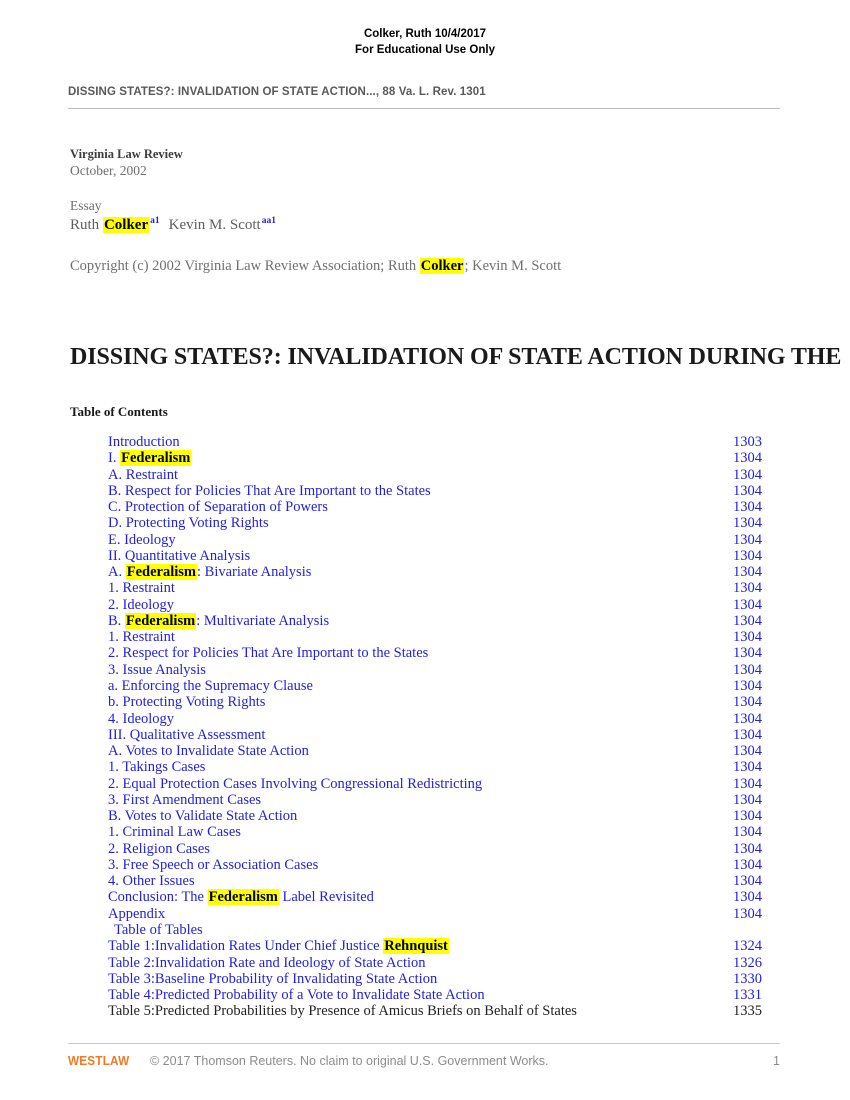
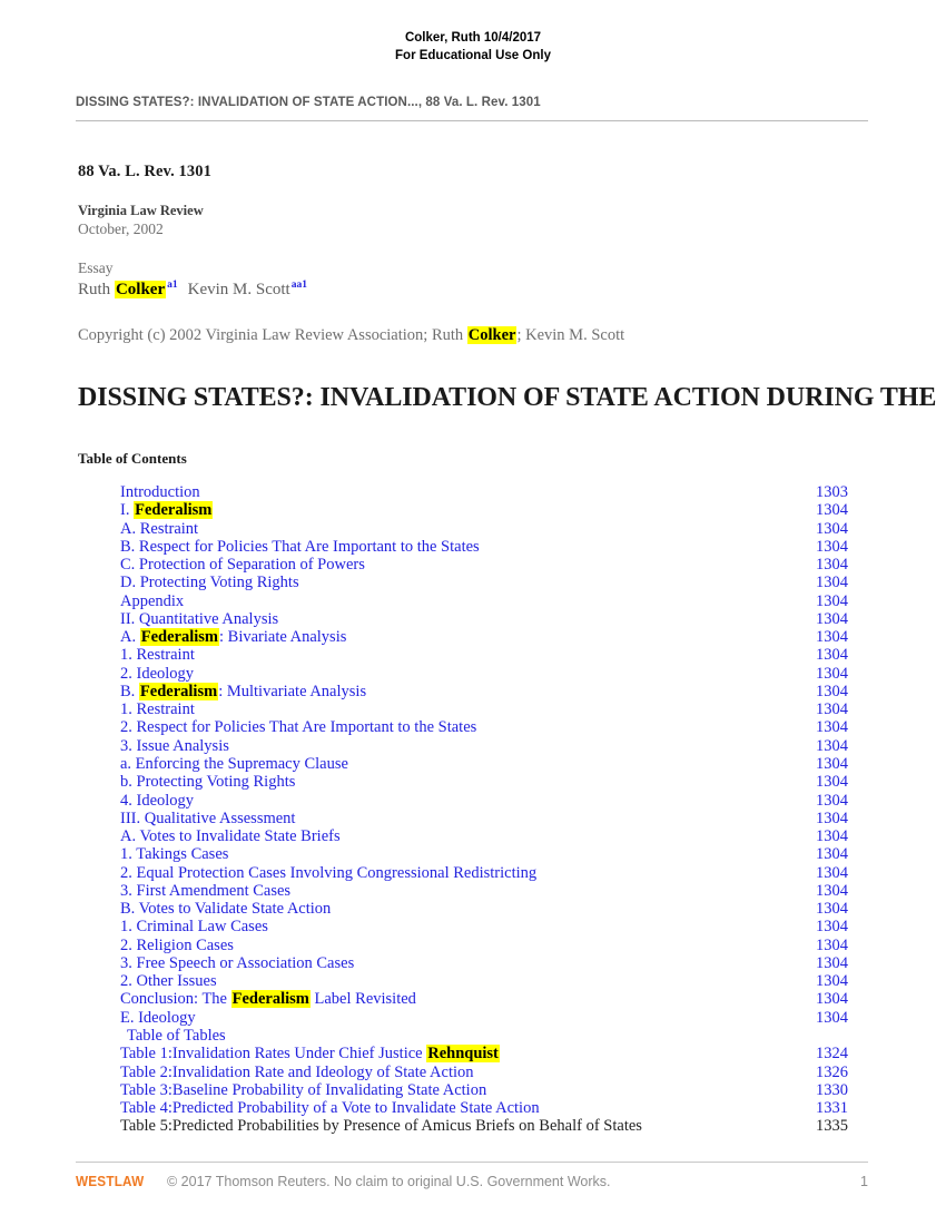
  Colker, Ruth 10/4/2017
  For Educational Use Only
  DISSING STATES?: INVALIDATION OF STATE ACTION..., 88 Va. L. Rev. 1301
+ 88 Va. L. Rev. 1301
  Virginia Law Review
  October, 2002
  Essay
  Ruth Colker a1 Kevin M. Scottaa1
  Copyright (c) 2002 Virginia Law Review Association; Ruth Colker; Kevin M. Scott
  DISSING STATES?: INVALIDATION OF STATE ACTION DURING THE
  Table of Contents
  Introduction
  1303
  I. Federalism
  1304
  A. Restraint
  1304
  B. Respect for Policies That Are Important to the States
  1304
  C. Protection of Separation of Powers
  1304
  D. Protecting Voting Rights
  1304
- E. Ideology
+ Appendix
  1304
  II. Quantitative Analysis
  1304
  A. Federalism: Bivariate Analysis
  1304
  1. Restraint
  1304
  2. Ideology
  1304
  B. Federalism: Multivariate Analysis
  1304
  1. Restraint
  1304
  2. Respect for Policies That Are Important to the States
  1304
  3. Issue Analysis
  1304
  a. Enforcing the Supremacy Clause
  1304
  b. Protecting Voting Rights
  1304
  4. Ideology
  1304
  III. Qualitative Assessment
  1304
- A. Votes to Invalidate State Action
+ A. Votes to Invalidate State Briefs
  1304
  1. Takings Cases
  1304
  2. Equal Protection Cases Involving Congressional Redistricting
  1304
  3. First Amendment Cases
  1304
  B. Votes to Validate State Action
  1304
  1. Criminal Law Cases
  1304
  2. Religion Cases
  1304
  3. Free Speech or Association Cases
  1304
- 4. Other Issues
+ 2. Other Issues
  1304
  Conclusion: The Federalism Label Revisited
  1304
- Appendix
+ E. Ideology
  1304
  Table of Tables
  Table 1:Invalidation Rates Under Chief Justice Rehnquist
  1324
  Table 2:Invalidation Rate and Ideology of State Action
  1326
  Table 3:Baseline Probability of Invalidating State Action
  1330
  Table 4:Predicted Probability of a Vote to Invalidate State Action
  1331
  Table 5:Predicted Probabilities by Presence of Amicus Briefs on Behalf of States
  1335
  WESTLAW
  © 2017 Thomson Reuters. No claim to original U.S. Government Works.
  1
